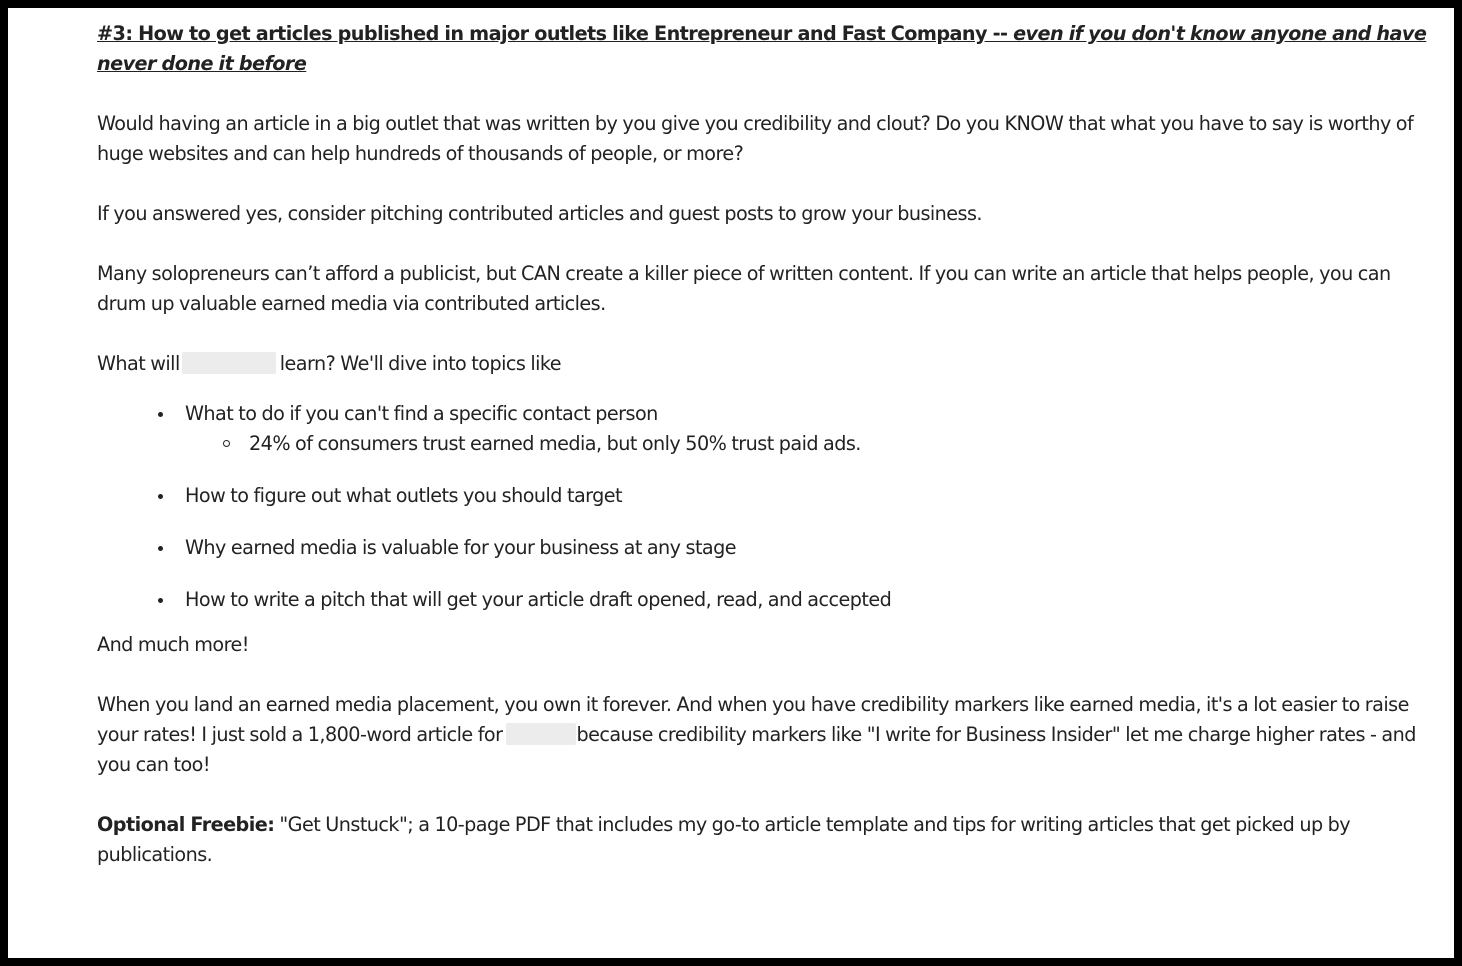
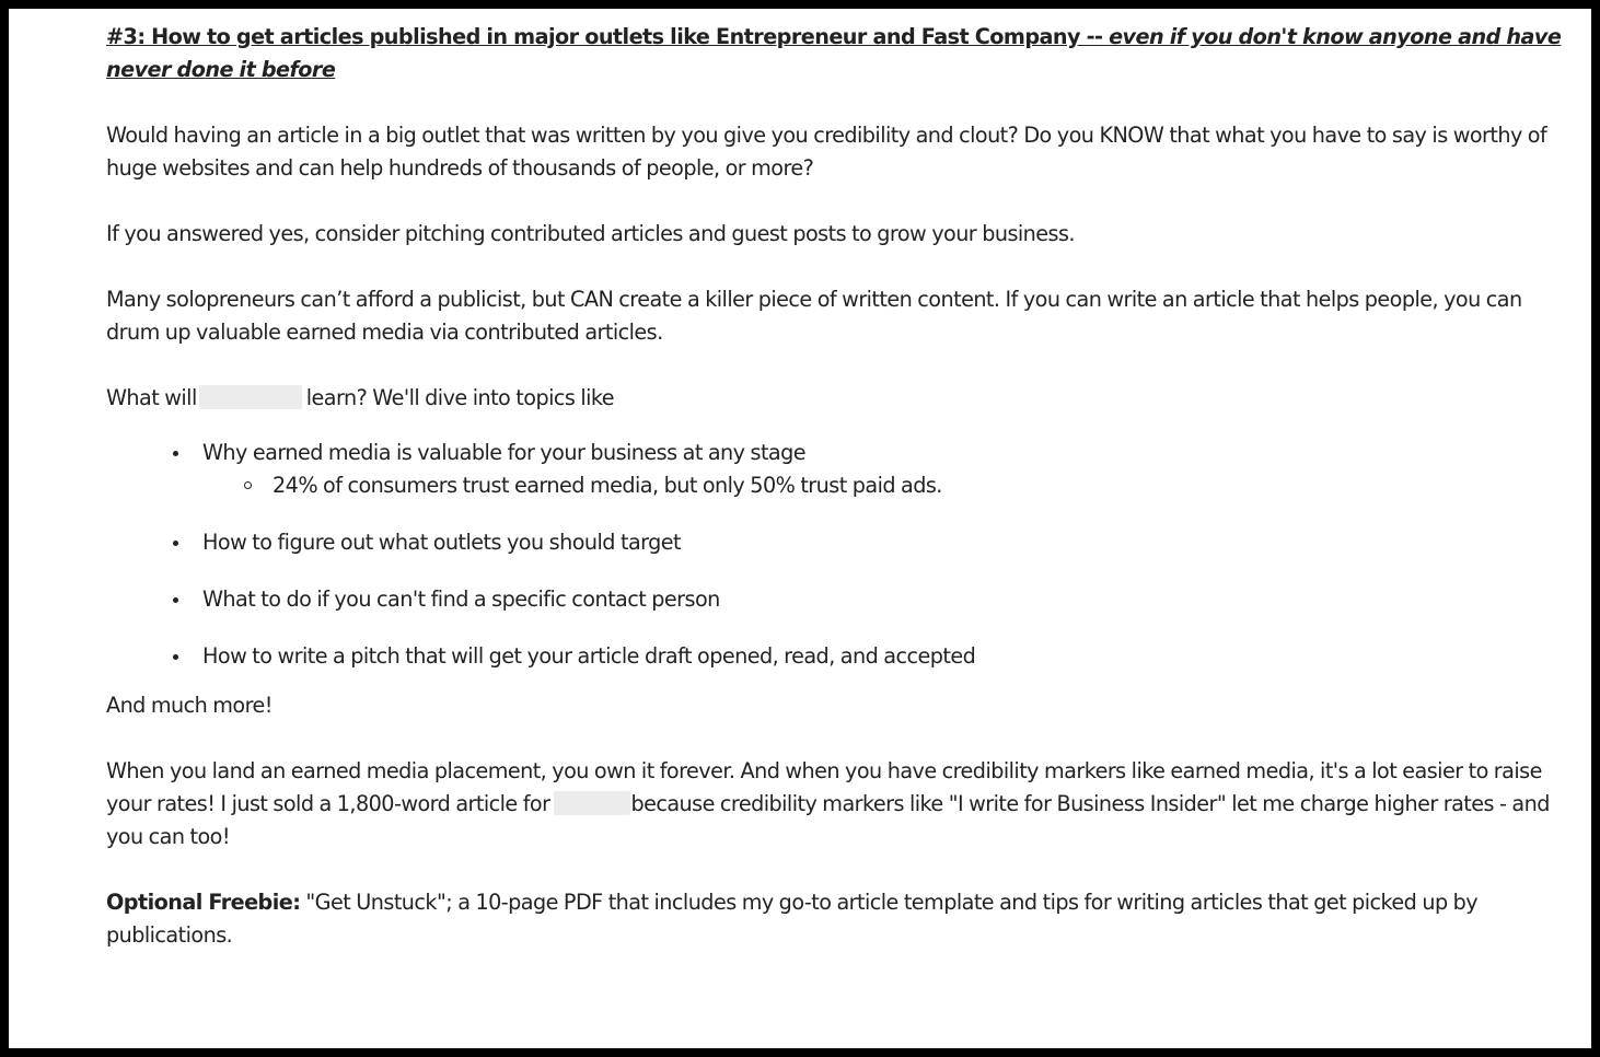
  #3: How to get articles published in major outlets like Entrepreneur and Fast Company -- even if you don't know anyone and have never done it before
  Would having an article in a big outlet that was written by you give you credibility and clout? Do you KNOW that what you have to say is worthy of huge websites and can help hundreds of thousands of people, or more?
  If you answered yes, consider pitching contributed articles and guest posts to grow your business.
  Many solopreneurs can’t afford a publicist, but CAN create a killer piece of written content. If you can write an article that helps people, you can drum up valuable earned media via contributed articles.
  What will learn? We'll dive into topics like
- What to do if you can't find a specific contact person
+ Why earned media is valuable for your business at any stage
  24% of consumers trust earned media, but only 50% trust paid ads.
  How to figure out what outlets you should target
- Why earned media is valuable for your business at any stage
+ What to do if you can't find a specific contact person
  How to write a pitch that will get your article draft opened, read, and accepted
  And much more!
  When you land an earned media placement, you own it forever. And when you have credibility markers like earned media, it's a lot easier to raise your rates! I just sold a 1,800-word article for because credibility markers like "I write for Business Insider" let me charge higher rates - and you can too!
  Optional Freebie: "Get Unstuck"; a 10-page PDF that includes my go-to article template and tips for writing articles that get picked up by publications.
